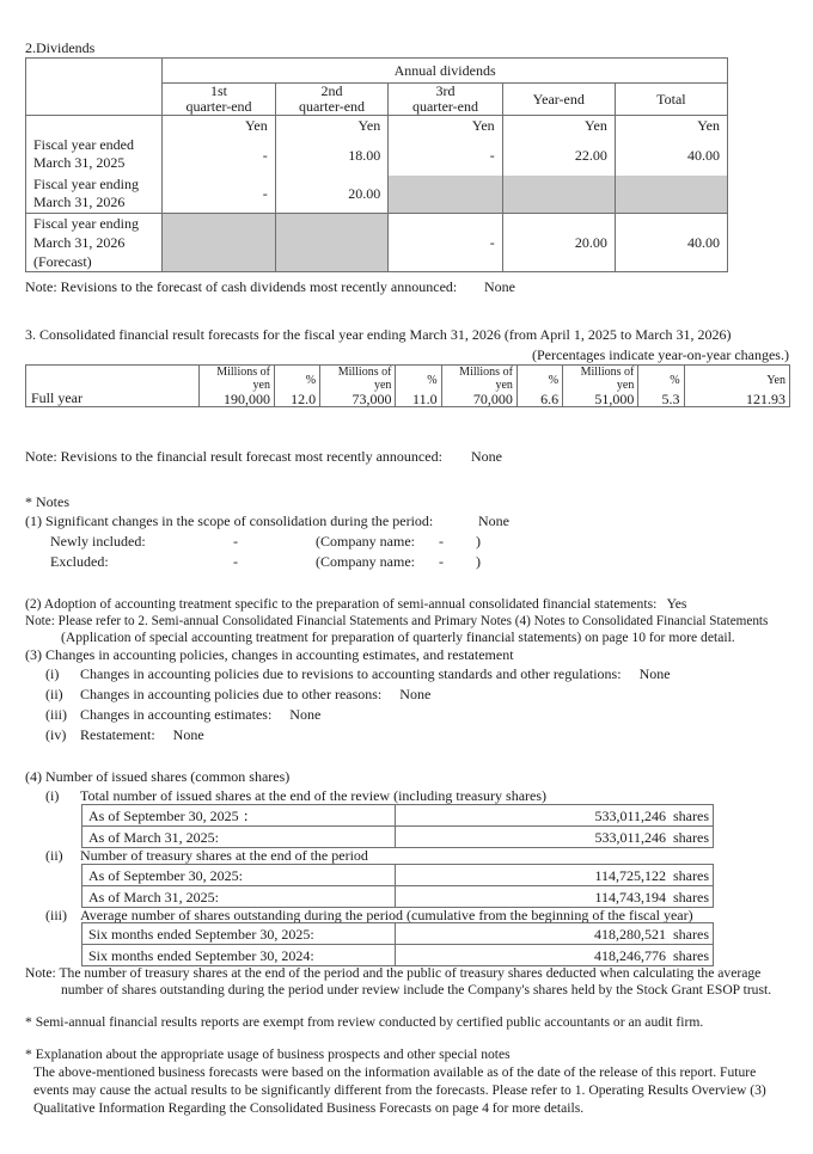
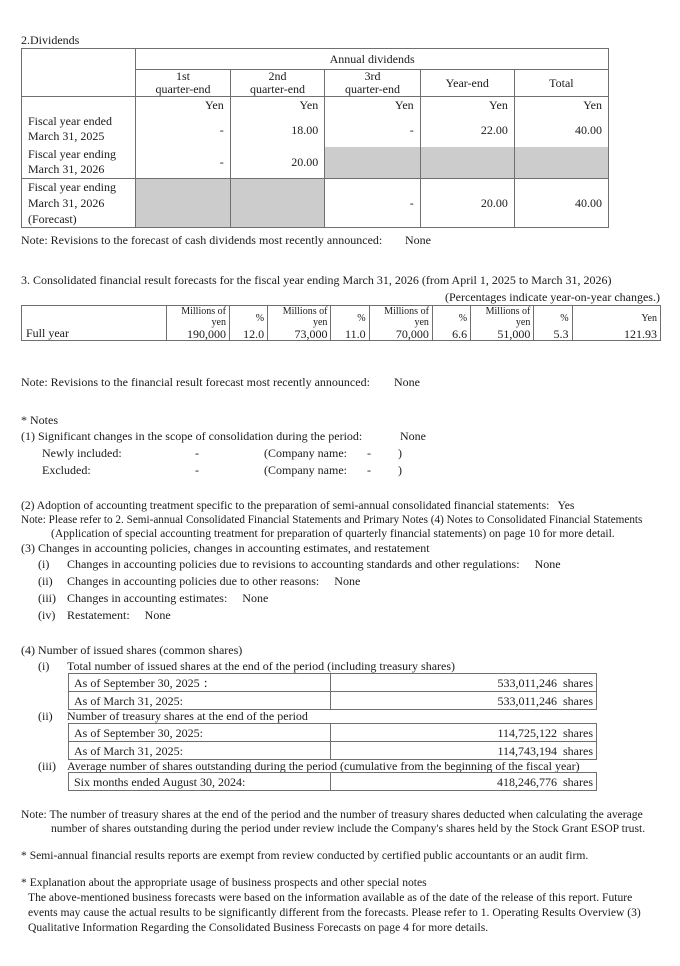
  2.Dividends
  	Annual dividends
  1stquarter-end	2ndquarter-end	3rdquarter-end	Year-end	Total
  Fiscal year endedMarch 31, 2025 Fiscal year endingMarch 31, 2026	Yen	Yen	Yen	Yen	Yen
  -	18.00	-	22.00	40.00
  -	20.00
  Fiscal year endingMarch 31, 2026(Forecast)			-	20.00	40.00
  Note: Revisions to the forecast of cash dividends most recently announced:
  None
  3. Consolidated financial result forecasts for the fiscal year ending March 31, 2026 (from April 1, 2025 to March 31, 2026)
  (Percentages indicate year-on-year changes.)
  Full year	Millions ofyen190,000	%12.0	Millions ofyen73,000	%11.0	Millions ofyen70,000	%6.6	Millions ofyen51,000	%5.3	Yen121.93
  Note: Revisions to the financial result forecast most recently announced:
  None
  * Notes
  (1) Significant changes in the scope of consolidation during the period:
  None
  Newly included:
  -
  (Company name:
  -
  )
  Excluded:
  -
  (Company name:
  -
  )
  (2) Adoption of accounting treatment specific to the preparation of semi-annual consolidated financial statements: Yes
  Note: Please refer to 2. Semi-annual Consolidated Financial Statements and Primary Notes (4) Notes to Consolidated Financial Statements
  (Application of special accounting treatment for preparation of quarterly financial statements) on page 10 for more detail.
  (3) Changes in accounting policies, changes in accounting estimates, and restatement
  (i)
  Changes in accounting policies due to revisions to accounting standards and other regulations: None
  (ii)
  Changes in accounting policies due to other reasons: None
  (iii)
  Changes in accounting estimates: None
  (iv)
  Restatement: None
  (4) Number of issued shares (common shares)
  (i)
- Total number of issued shares at the end of the review (including treasury shares)
+ Total number of issued shares at the end of the period (including treasury shares)
  As of September 30, 2025：	533,011,246 shares
  As of March 31, 2025:	533,011,246 shares
  (ii)
  Number of treasury shares at the end of the period
  As of September 30, 2025:	114,725,122 shares
  As of March 31, 2025:	114,743,194 shares
  (iii)
  Average number of shares outstanding during the period (cumulative from the beginning of the fiscal year)
- Six months ended September 30, 2025:	418,280,521 shares
- Six months ended September 30, 2024:	418,246,776 shares
+ Six months ended August 30, 2024:	418,246,776 shares
- Note: The number of treasury shares at the end of the period and the public of treasury shares deducted when calculating the average
+ Note: The number of treasury shares at the end of the period and the number of treasury shares deducted when calculating the average
  number of shares outstanding during the period under review include the Company's shares held by the Stock Grant ESOP trust.
  * Semi-annual financial results reports are exempt from review conducted by certified public accountants or an audit firm.
  * Explanation about the appropriate usage of business prospects and other special notes
  The above-mentioned business forecasts were based on the information available as of the date of the release of this report. Future
  events may cause the actual results to be significantly different from the forecasts. Please refer to 1. Operating Results Overview (3)
  Qualitative Information Regarding the Consolidated Business Forecasts on page 4 for more details.
